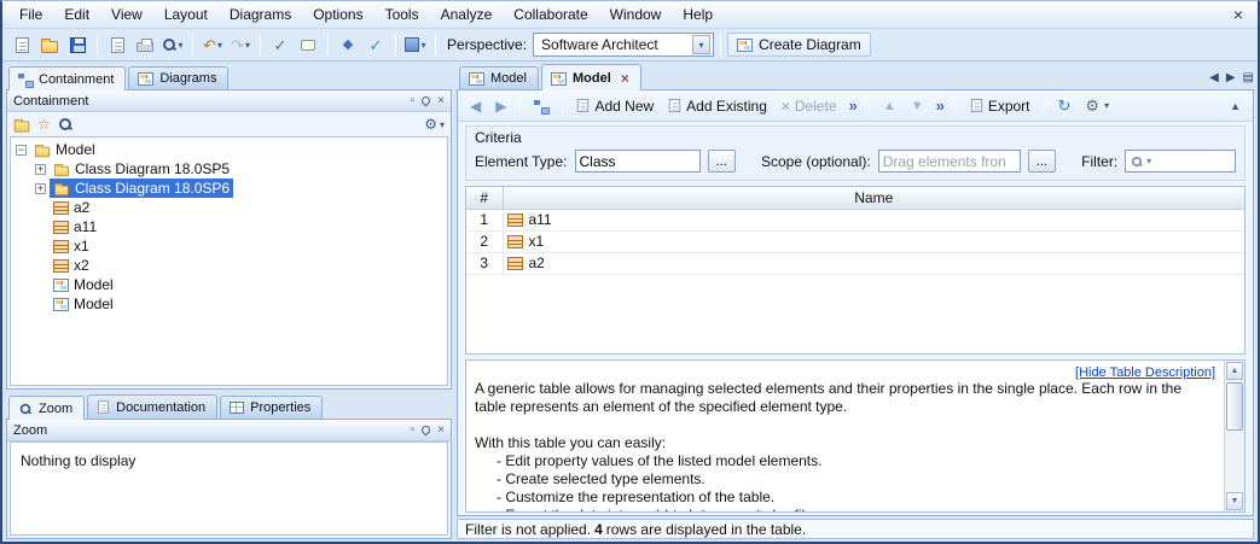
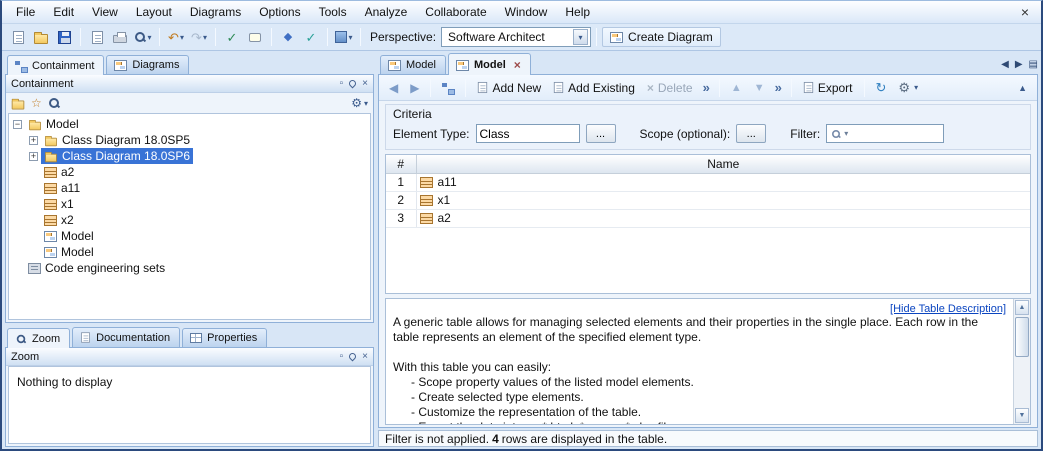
  File
  Edit
  View
  Layout
  Diagrams
  Options
  Tools
  Analyze
  Collaborate
  Window
  Help
  ×
  ▾
  ↶
  ▾
  ↷
  ▾
  ✓
  ◆
  ✓
  ▾
  Perspective:
  Software Architect
  ▾
  Create Diagram
  Containment
  Diagrams
  Containment
  ▫
  ×
  ☆
  ⚙
  ▾
  −
  Model
  +
  Class Diagram 18.0SP5
  +
  Class Diagram 18.0SP6
  a2
  a11
  x1
  x2
  Model
  Model
+ Code engineering sets
  Zoom
  Documentation
  Properties
  Zoom
  ▫
  ×
  Nothing to display
  Model
  Model
  ×
  ◀
  ▶
  ▤
  ◀
  ▶
  Add New
  Add Existing
  ×
  Delete
  »
  ▲
  ▼
  »
  Export
  ↻
  ⚙
  ▾
  ▲
  Criteria
  Element Type:
  Class
  ...
  Scope (optional):
- Drag elements fron
  ...
  Filter:
  ▾
  #	Name
  1	a11
  2	x1
  3	a2
  [Hide Table Description]
  A generic table allows for managing selected elements and their properties in the single place. Each row in the table represents an element of the specified element type.
  With this table you can easily:
- - Edit property values of the listed model elements.
+ - Scope property values of the listed model elements.
  - Create selected type elements.
  - Customize the representation of the table.
  Filter is not applied.
  4
  rows are displayed in the table.
